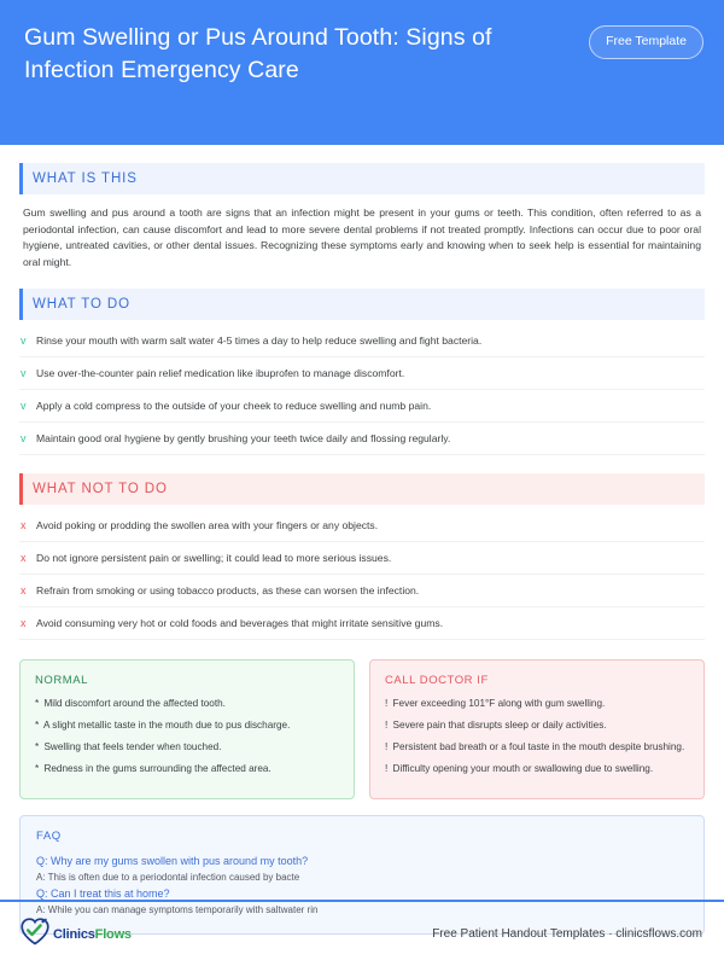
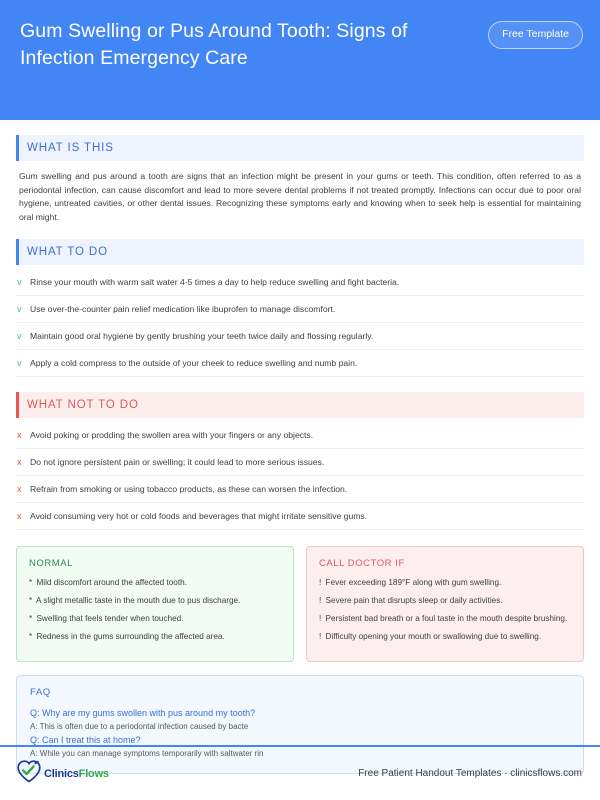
  Gum Swelling or Pus Around Tooth: Signs of Infection Emergency Care
  Free Template
  WHAT IS THIS
  Gum swelling and pus around a tooth are signs that an infection might be present in your gums or teeth. This condition, often referred to as a periodontal infection, can cause discomfort and lead to more severe dental problems if not treated promptly. Infections can occur due to poor oral hygiene, untreated cavities, or other dental issues. Recognizing these symptoms early and knowing when to seek help is essential for maintaining oral might.
  WHAT TO DO
  v
  Rinse your mouth with warm salt water 4-5 times a day to help reduce swelling and fight bacteria.
  v
  Use over-the-counter pain relief medication like ibuprofen to manage discomfort.
  v
- Apply a cold compress to the outside of your cheek to reduce swelling and numb pain.
+ Maintain good oral hygiene by gently brushing your teeth twice daily and flossing regularly.
  v
- Maintain good oral hygiene by gently brushing your teeth twice daily and flossing regularly.
+ Apply a cold compress to the outside of your cheek to reduce swelling and numb pain.
  WHAT NOT TO DO
  x
  Avoid poking or prodding the swollen area with your fingers or any objects.
  x
  Do not ignore persistent pain or swelling; it could lead to more serious issues.
  x
  Refrain from smoking or using tobacco products, as these can worsen the infection.
  x
  Avoid consuming very hot or cold foods and beverages that might irritate sensitive gums.
  NORMAL
  * Mild discomfort around the affected tooth.
  * A slight metallic taste in the mouth due to pus discharge.
  * Swelling that feels tender when touched.
  * Redness in the gums surrounding the affected area.
  CALL DOCTOR IF
- ! Fever exceeding 101°F along with gum swelling.
+ ! Fever exceeding 189°F along with gum swelling.
  ! Severe pain that disrupts sleep or daily activities.
  ! Persistent bad breath or a foul taste in the mouth despite brushing.
  ! Difficulty opening your mouth or swallowing due to swelling.
  FAQ
  Q: Why are my gums swollen with pus around my tooth?
  A: This is often due to a periodontal infection caused by bacte
  Q: Can I treat this at home?
  A: While you can manage symptoms temporarily with saltwater rin
  ClinicsFlows
  Free Patient Handout Templates · clinicsflows.com
